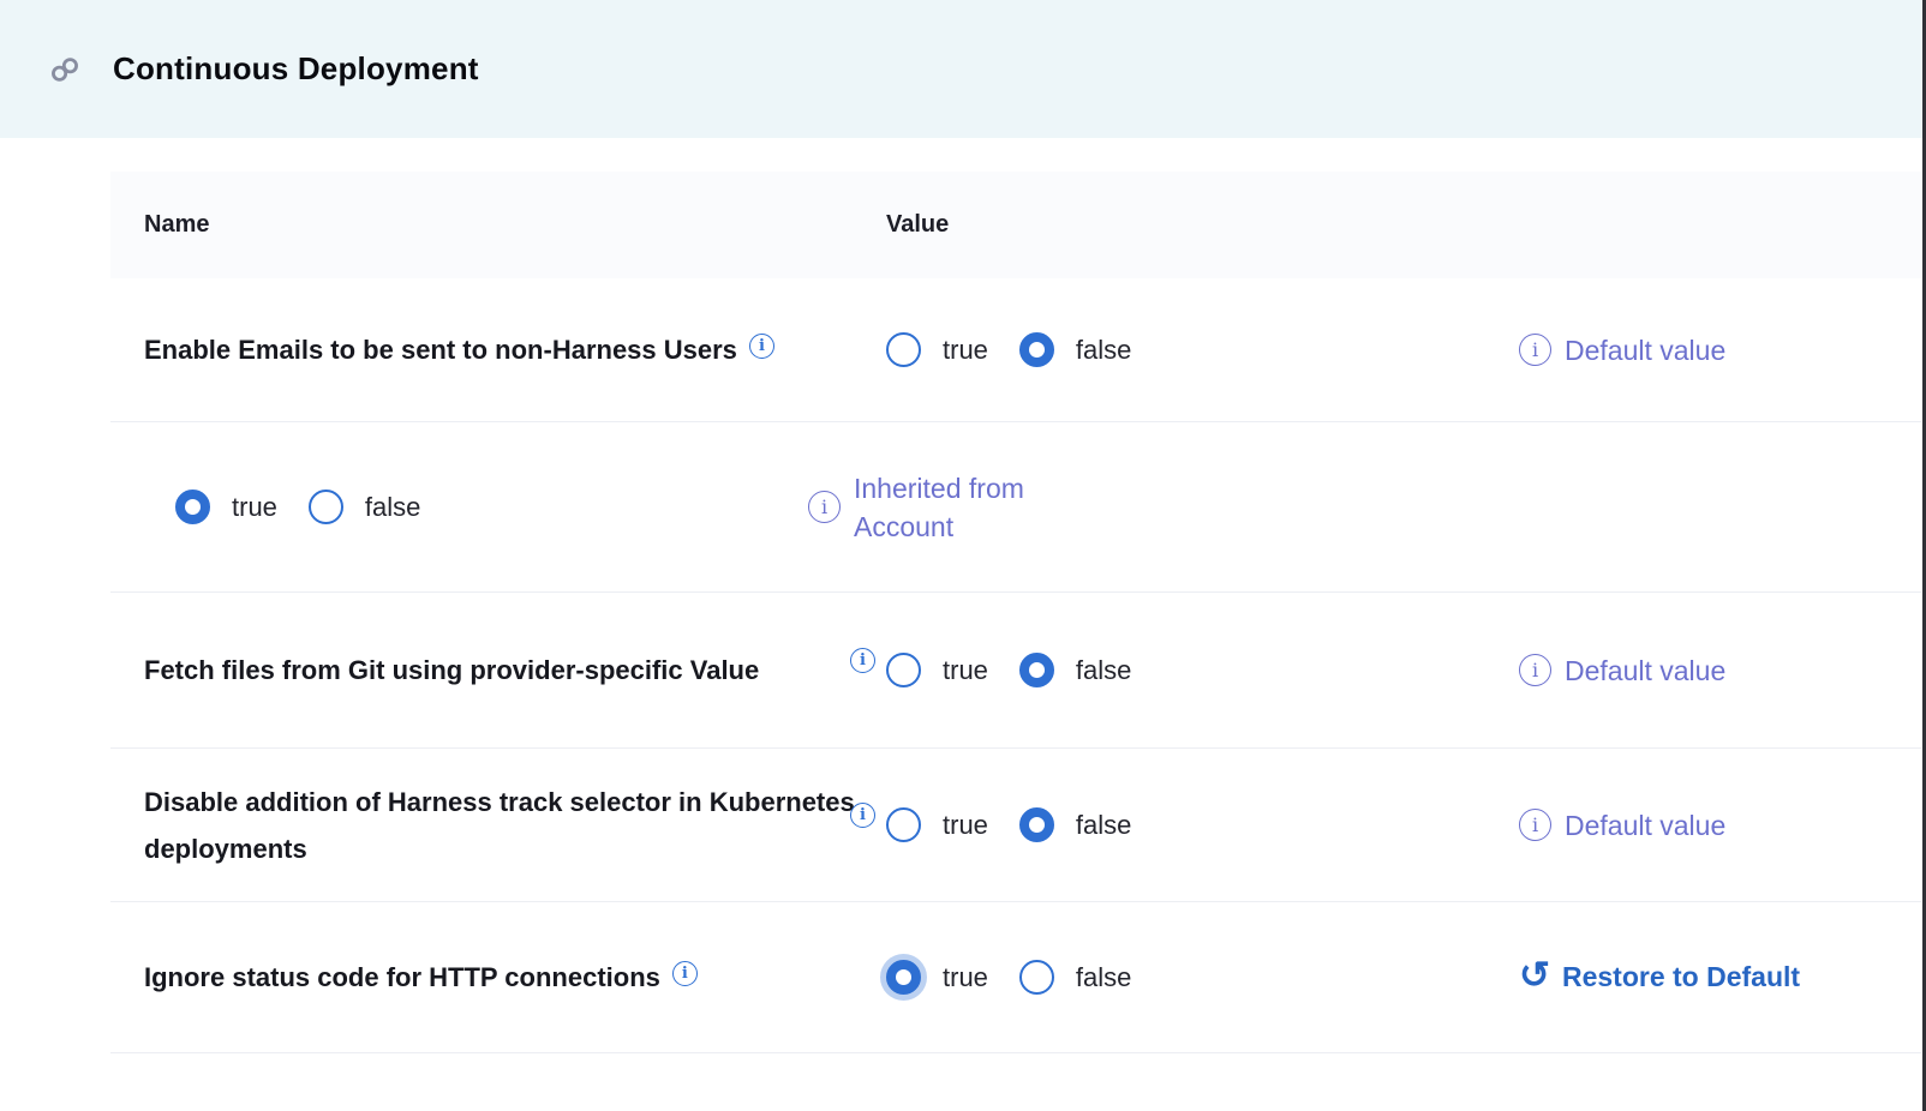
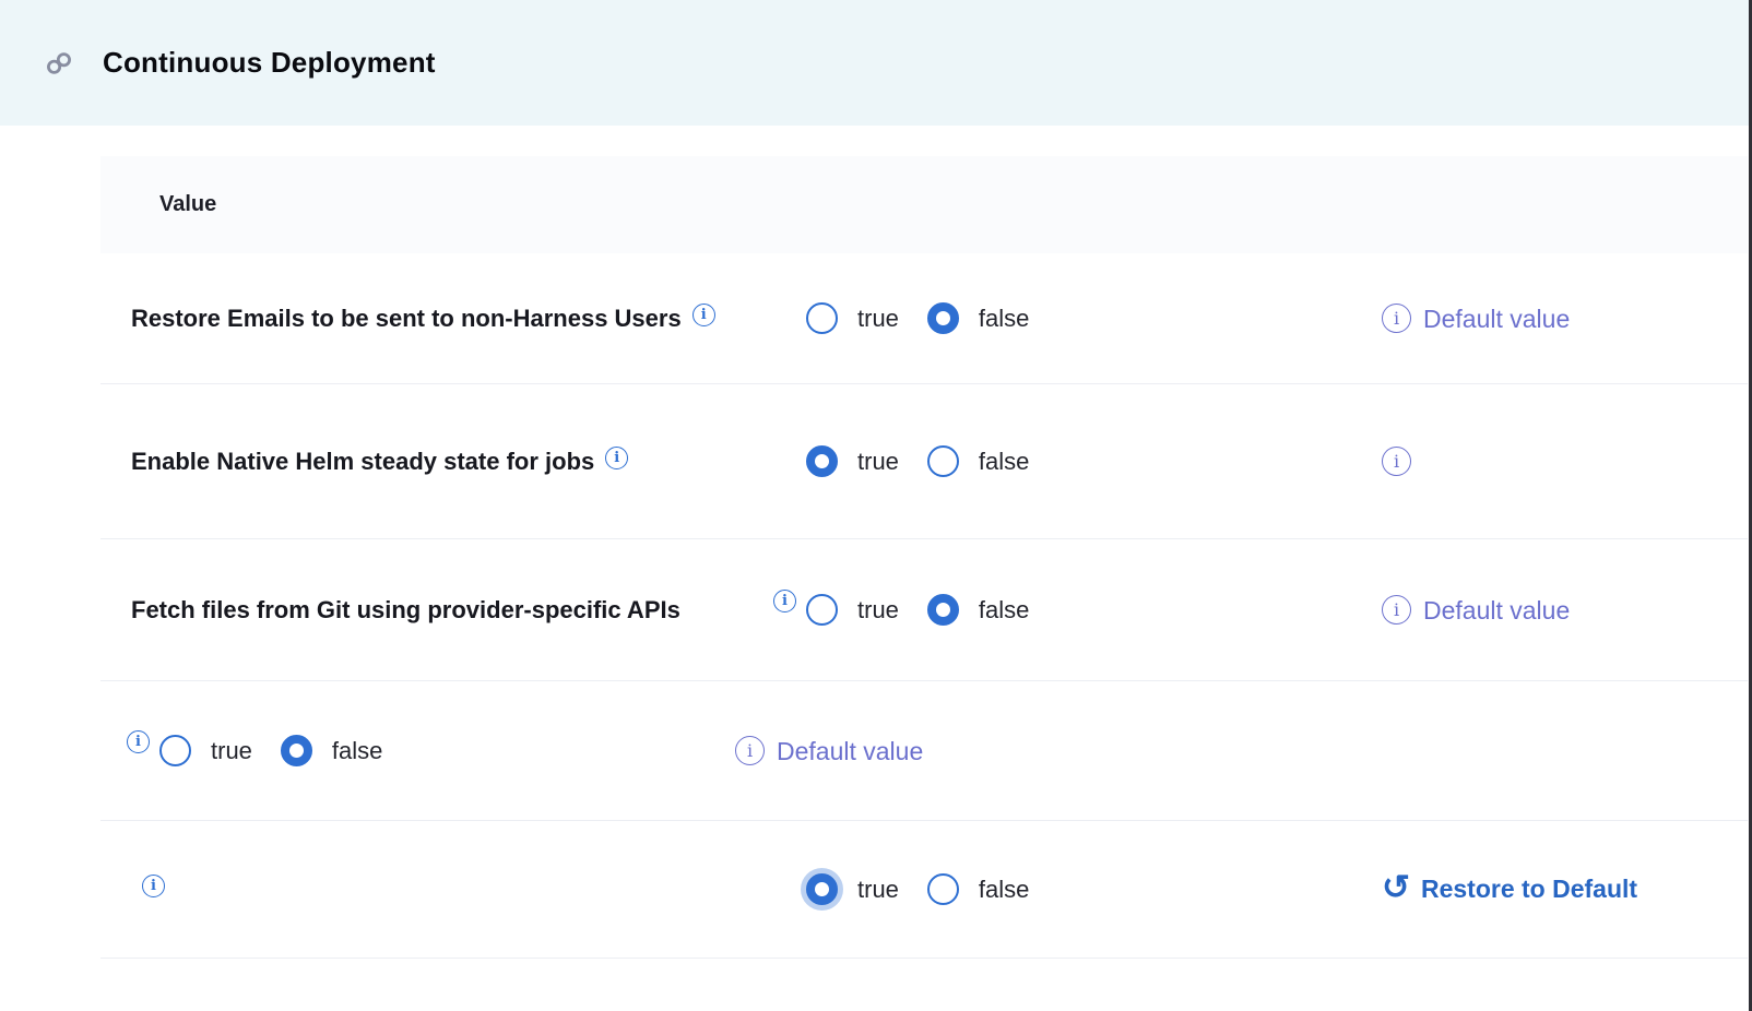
  Continuous Deployment
- Name
  Value
- Enable Emails to be sent to non-Harness Users
+ Restore Emails to be sent to non-Harness Users
  true
  false
  Default value
+ Enable Native Helm steady state for jobs
  true
  false
- Inherited from Account
- Fetch files from Git using provider-specific Value
+ Fetch files from Git using provider-specific APIs
  true
  false
  Default value
- Disable addition of Harness track selector in Kubernetes deployments
  true
  false
  Default value
- Ignore status code for HTTP connections
  true
  false
  Restore to Default
